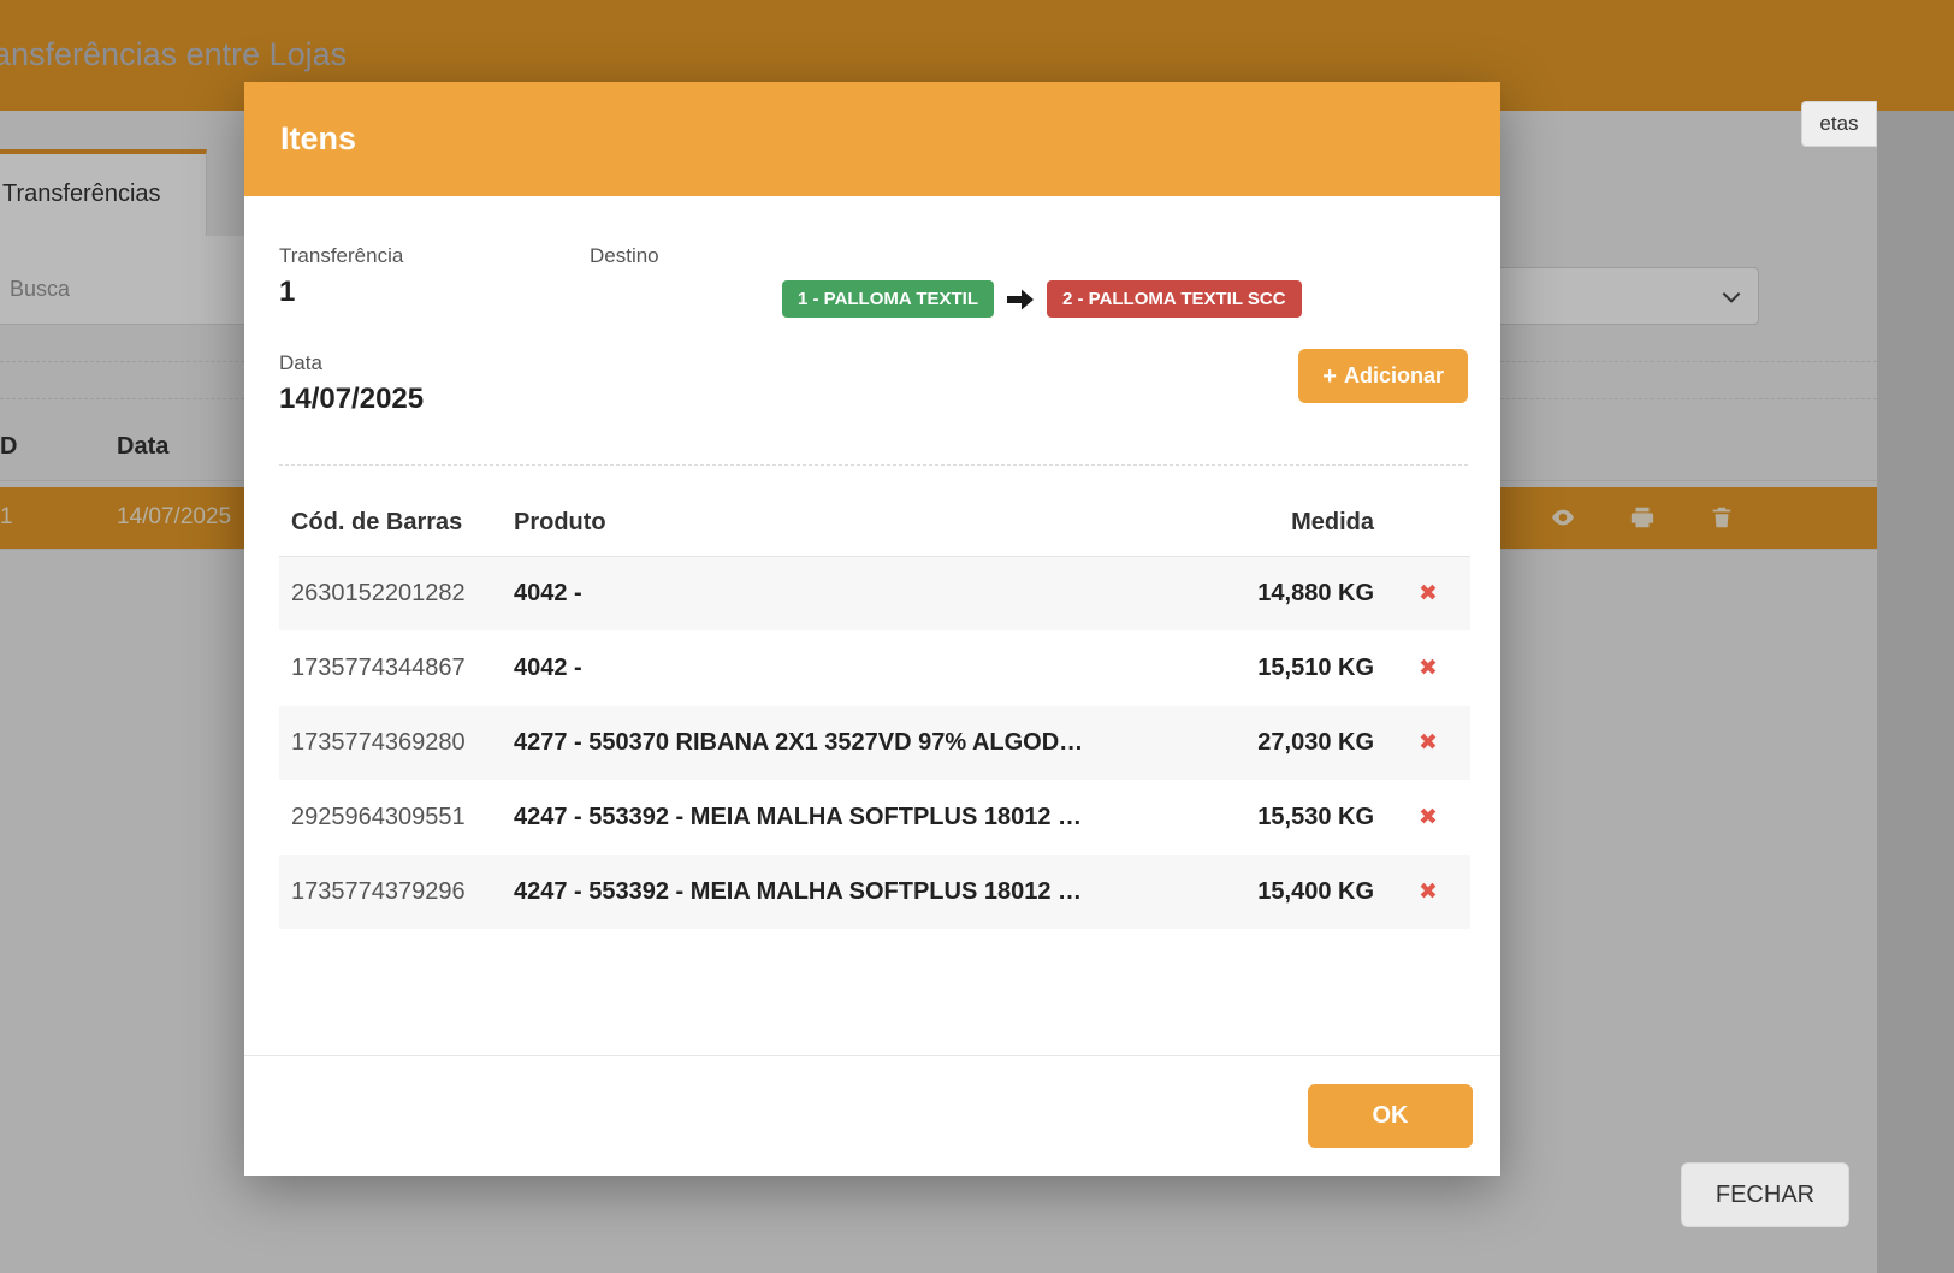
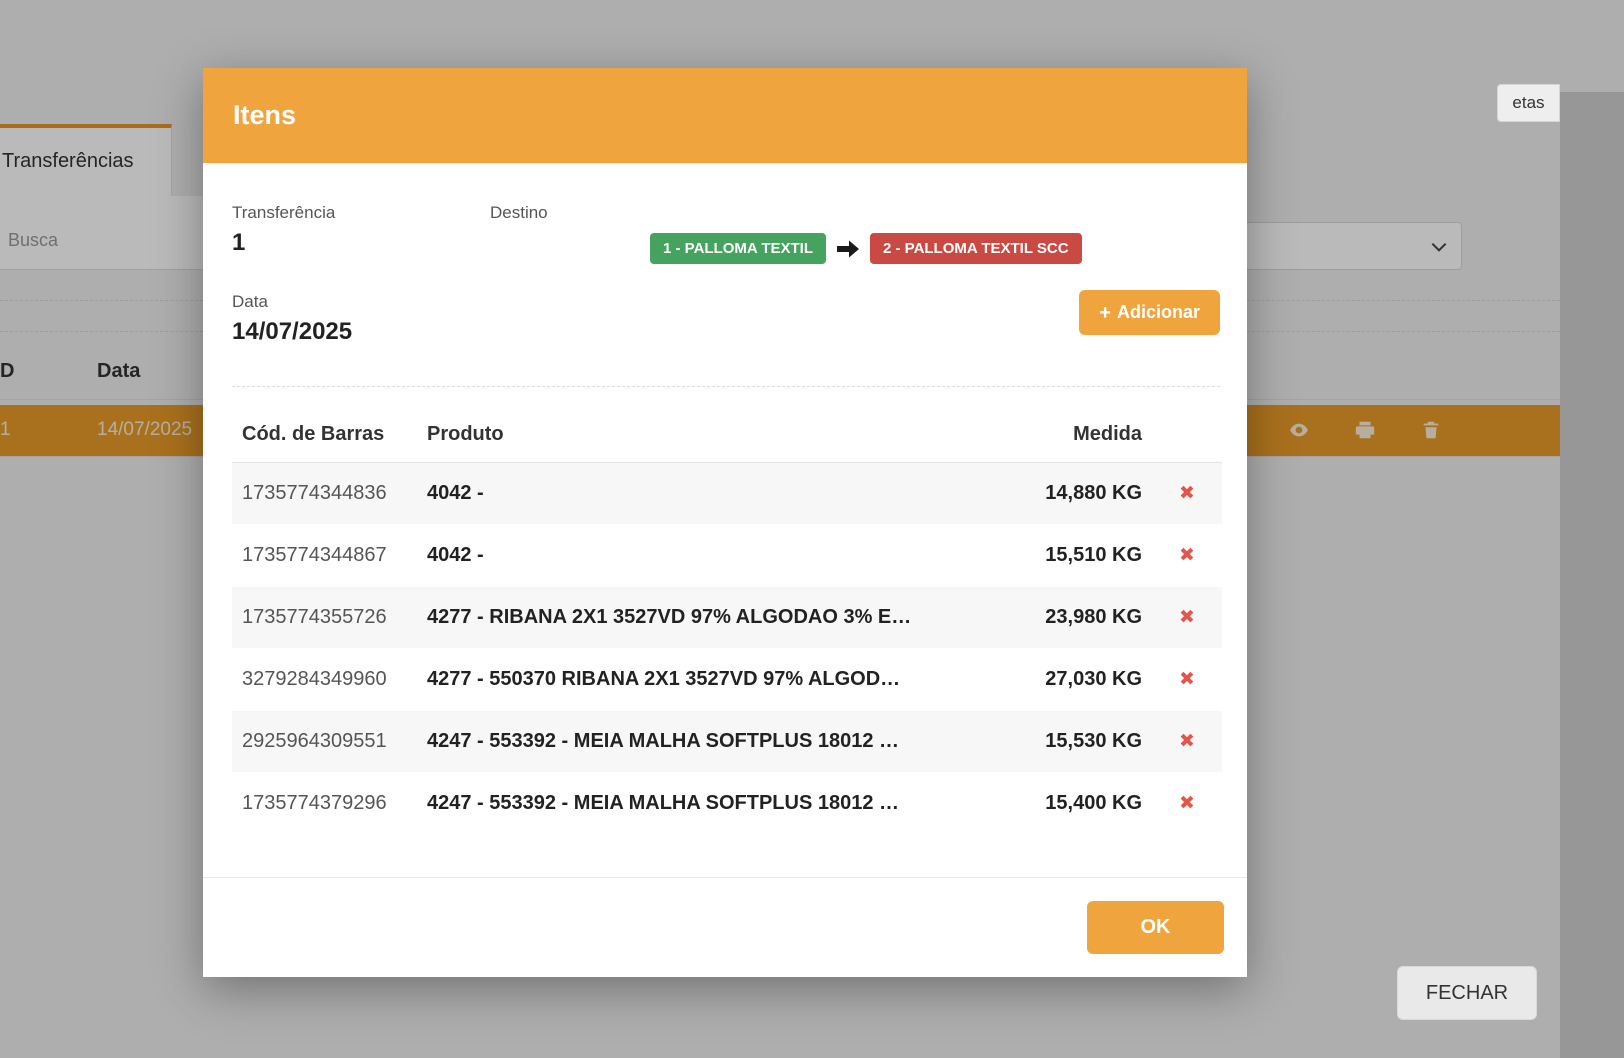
- ansferências entre Lojas
  Transferências
  Busca
  D
  Data
  1
  14/07/2025
  etas
  FECHAR
  Itens
  Transferência
  1
  Destino
  1 - PALLOMA TEXTIL
  2 - PALLOMA TEXTIL SCC
  Data
  14/07/2025
  +
  Adicionar
  Cód. de Barras	Produto	Medida
- 2630152201282	4042 -	14,880 KG	✖
+ 1735774344836	4042 -	14,880 KG	✖
  1735774344867	4042 -	15,510 KG	✖
+ 1735774355726	4277 - RIBANA 2X1 3527VD 97% ALGODAO 3% E…	23,980 KG	✖
- 1735774369280	4277 - 550370 RIBANA 2X1 3527VD 97% ALGOD…	27,030 KG	✖
+ 3279284349960	4277 - 550370 RIBANA 2X1 3527VD 97% ALGOD…	27,030 KG	✖
  2925964309551	4247 - 553392 - MEIA MALHA SOFTPLUS 18012 …	15,530 KG	✖
  1735774379296	4247 - 553392 - MEIA MALHA SOFTPLUS 18012 …	15,400 KG	✖
  OK
